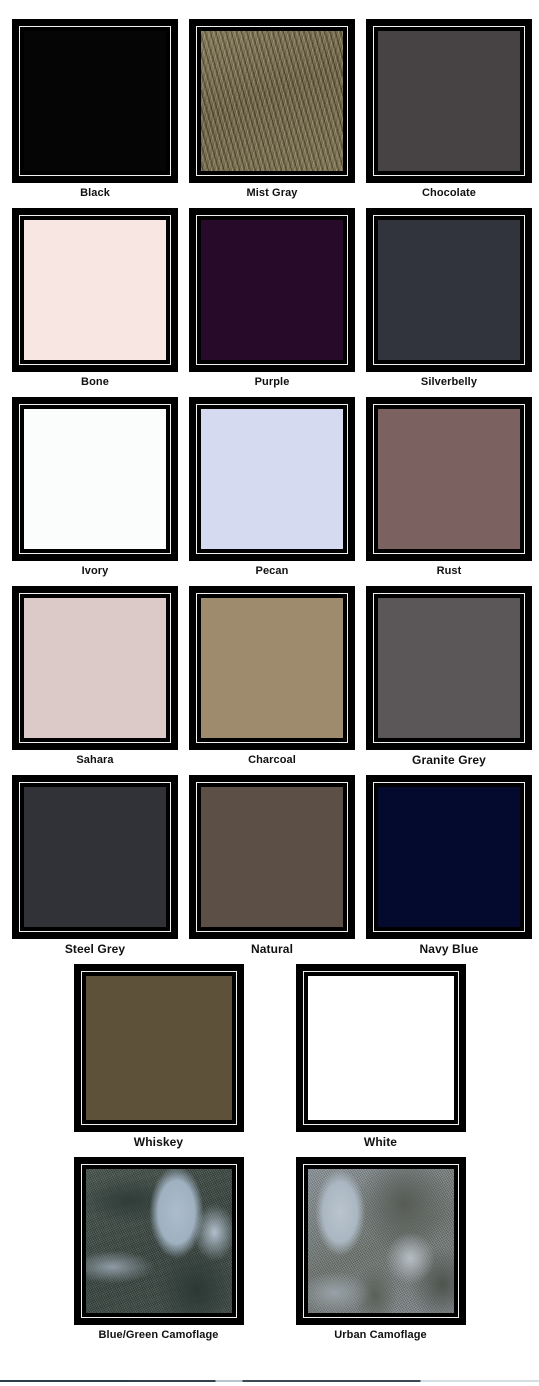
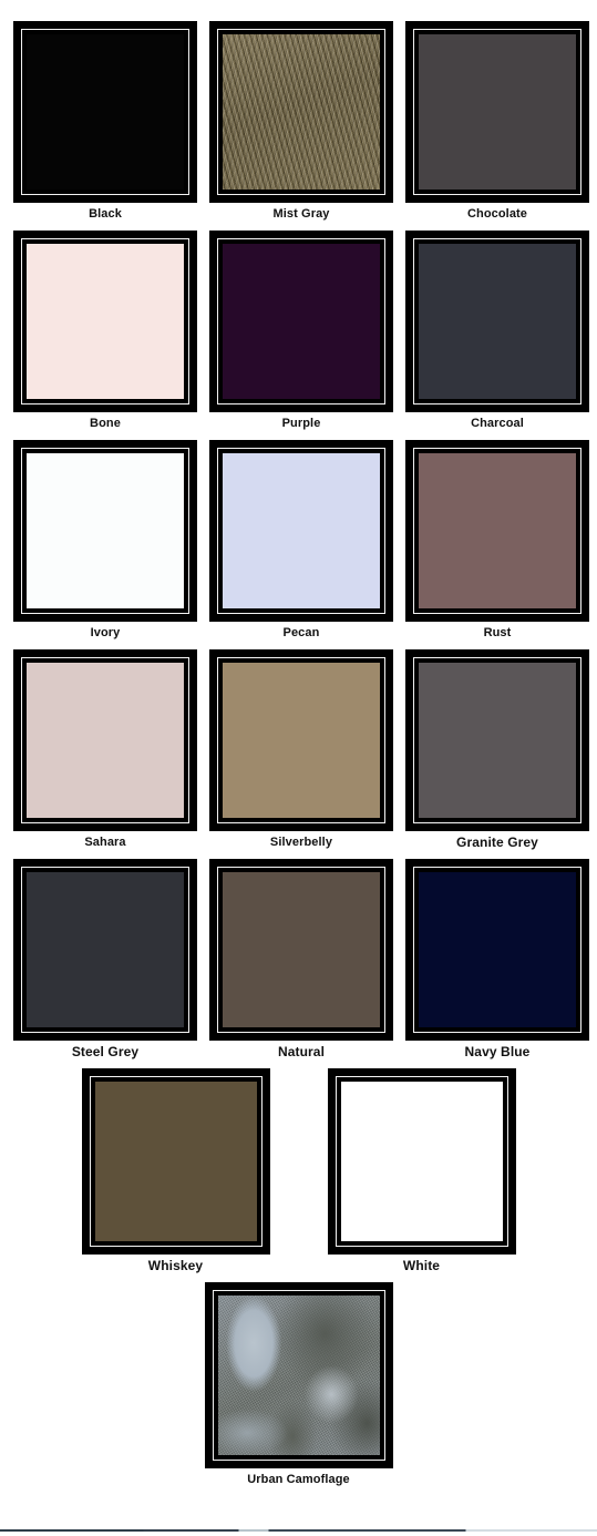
  Black
  Mist Gray
  Chocolate
  Bone
  Purple
- Silverbelly
+ Charcoal
  Ivory
  Pecan
  Rust
  Sahara
- Charcoal
+ Silverbelly
  Granite Grey
  Steel Grey
  Natural
  Navy Blue
  Whiskey
  White
- Blue/Green Camoflage
  Urban Camoflage
